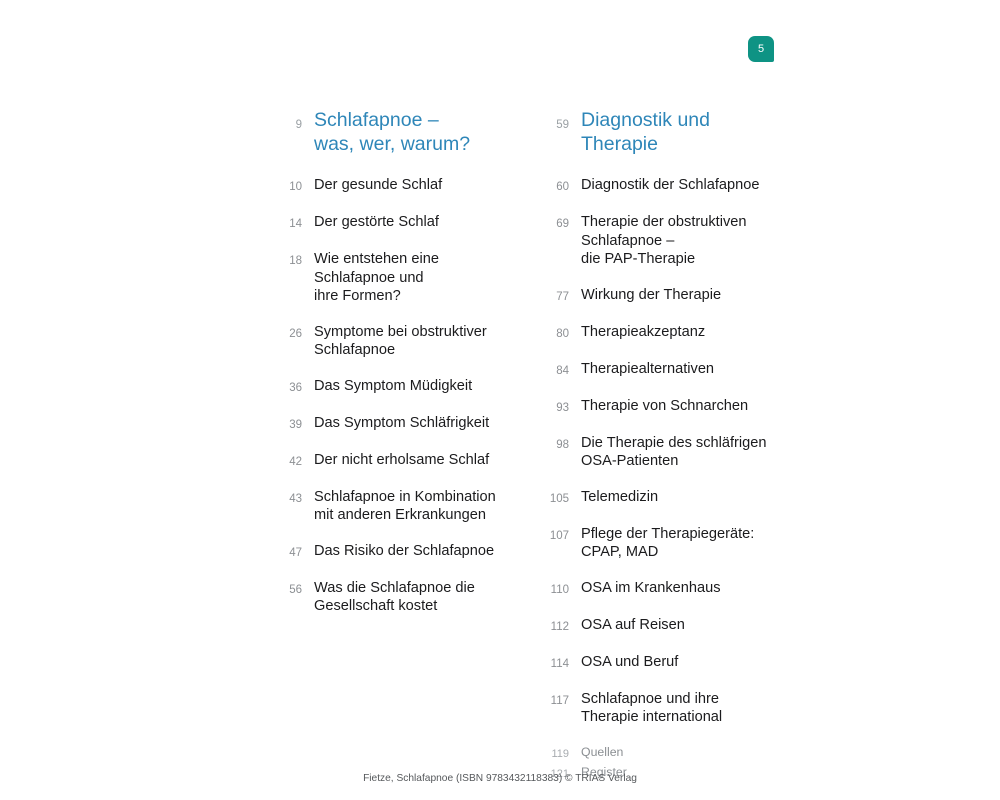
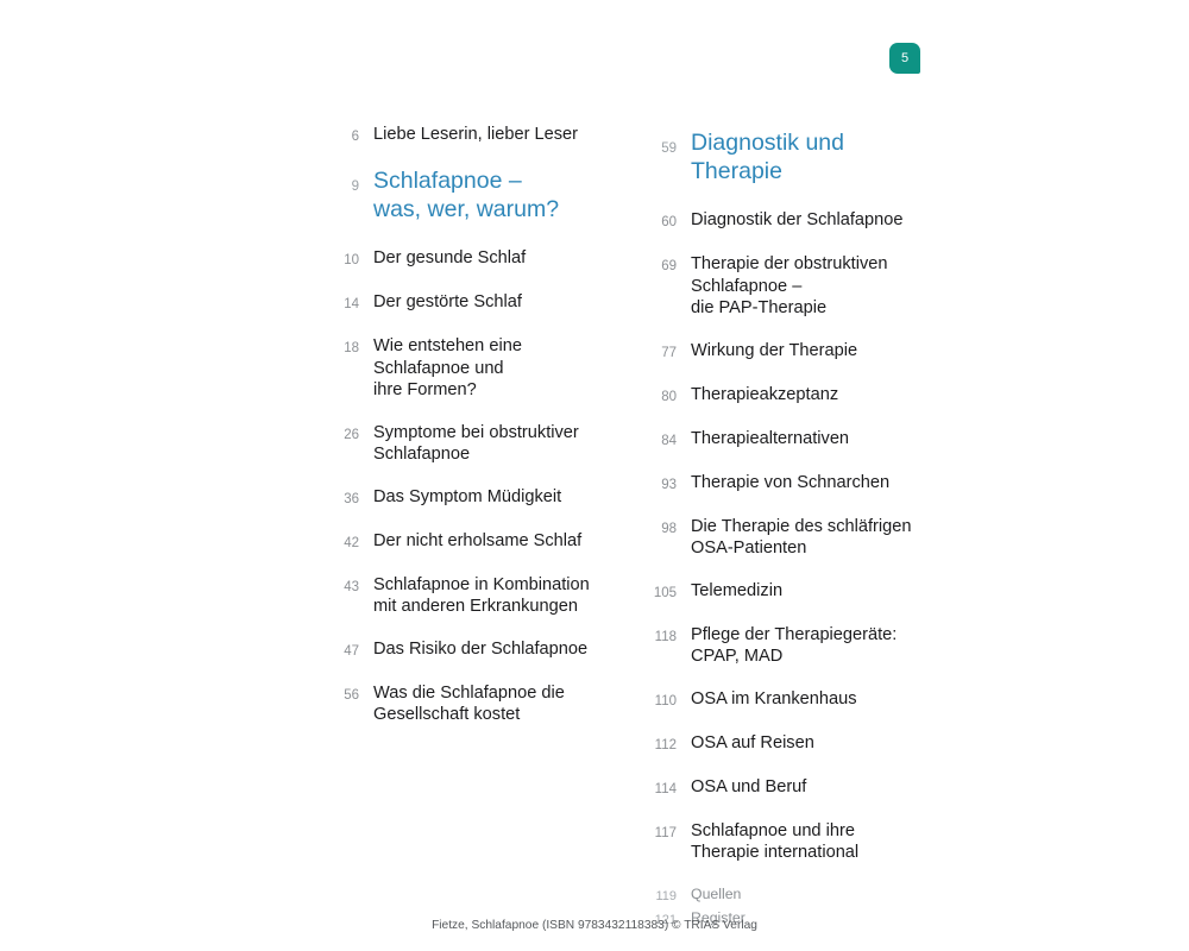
  5
+ 6
+ Liebe Leserin, lieber Leser
  9
  Schlafapnoe –
  was, wer, warum?
  10
  Der gesunde Schlaf
  14
  Der gestörte Schlaf
  18
  Wie entstehen eine
  Schlafapnoe und
  ihre Formen?
  26
  Symptome bei obstruktiver
  Schlafapnoe
  36
  Das Symptom Müdigkeit
- 39
- Das Symptom Schläfrigkeit
  42
  Der nicht erholsame Schlaf
  43
  Schlafapnoe in Kombination
  mit anderen Erkrankungen
  47
  Das Risiko der Schlafapnoe
  56
  Was die Schlafapnoe die
  Gesellschaft kostet
  59
  Diagnostik und
  Therapie
  60
  Diagnostik der Schlafapnoe
  69
  Therapie der obstruktiven
  Schlafapnoe –
  die PAP-Therapie
  77
  Wirkung der Therapie
  80
  Therapieakzeptanz
  84
  Therapiealternativen
  93
  Therapie von Schnarchen
  98
  Die Therapie des schläfrigen
  OSA-Patienten
  105
  Telemedizin
- 107
+ 118
  Pflege der Therapiegeräte:
  CPAP, MAD
  110
  OSA im Krankenhaus
  112
  OSA auf Reisen
  114
  OSA und Beruf
  117
  Schlafapnoe und ihre
  Therapie international
  119
  Quellen
  121
  Register
  Fietze, Schlafapnoe (ISBN 9783432118383) © TRIAS Verlag
